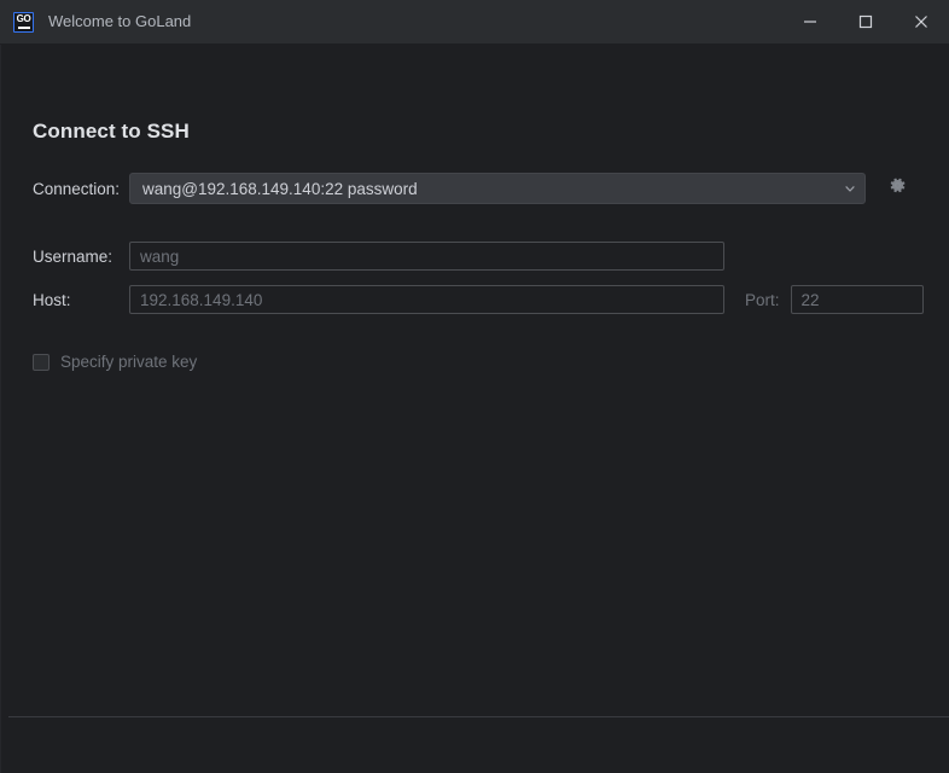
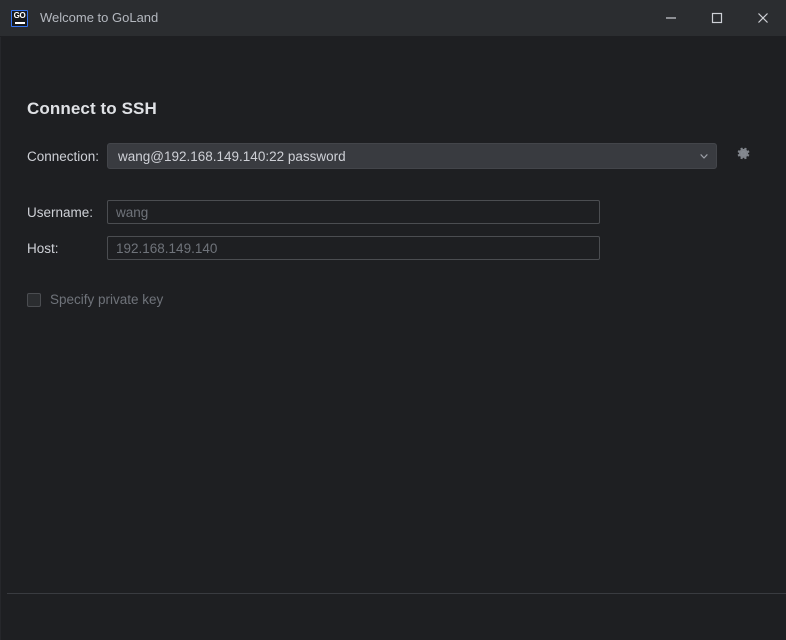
  GO
  Welcome to GoLand
  Connect to SSH
  Connection:
  wang@192.168.149.140:22 password
  Username:
  wang
  Host:
  192.168.149.140
- Port:
- 22
  Specify private key
